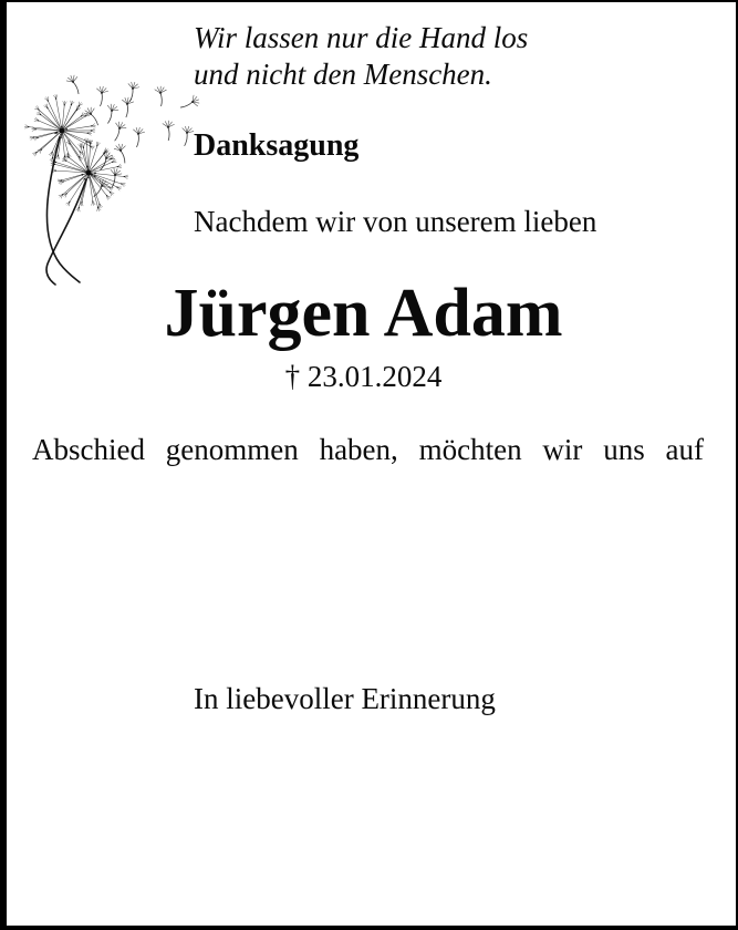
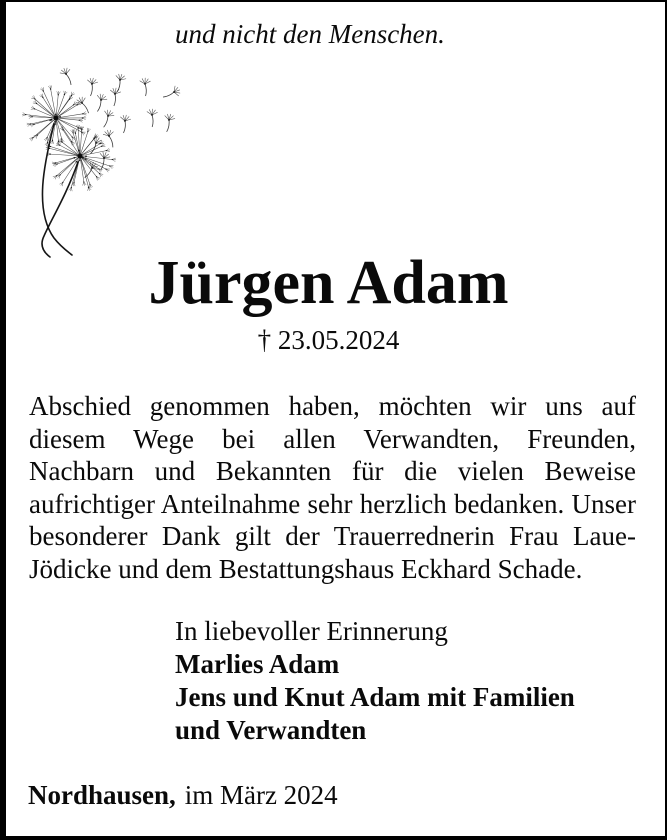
- Wir lassen nur die Hand los
  und nicht den Menschen.
- Danksagung
- Nachdem wir von unserem lieben
  Jürgen Adam
- † 23.01.2024
+ † 23.05.2024
  Abschied genommen haben, möchten wir uns auf
+ diesem Wege bei allen Verwandten, Freunden,
+ Nachbarn und Bekannten für die vielen Beweise
+ aufrichtiger Anteilnahme sehr herzlich bedanken. Unser
+ besonderer Dank gilt der Trauerrednerin Frau Laue-
+ Jödicke und dem Bestattungshaus Eckhard Schade.
  In liebevoller Erinnerung
+ Marlies Adam
+ Jens und Knut Adam mit Familien
+ und Verwandten
+ Nordhausen, im März 2024
